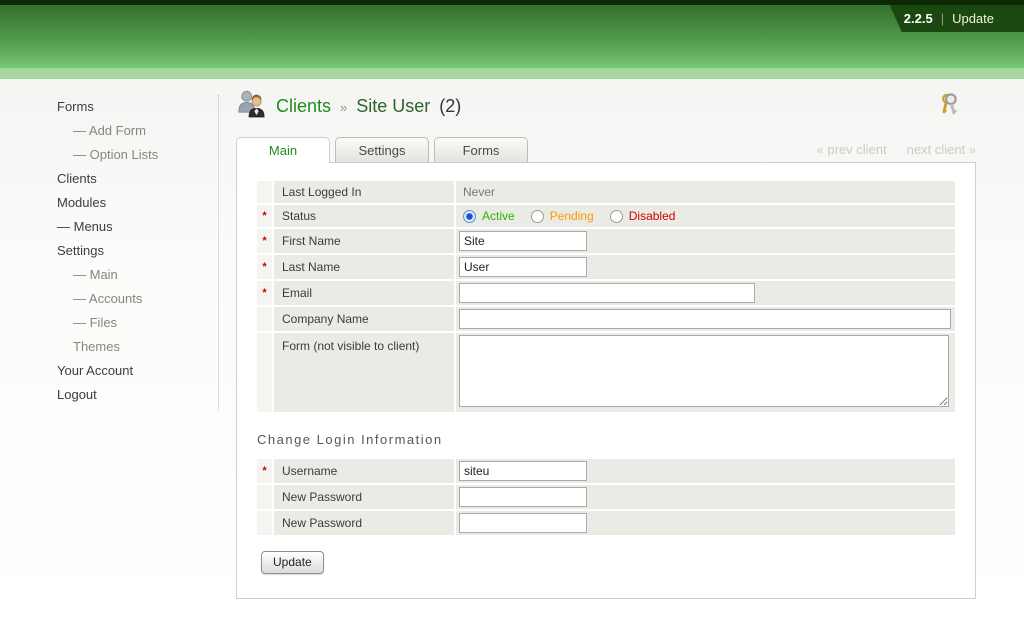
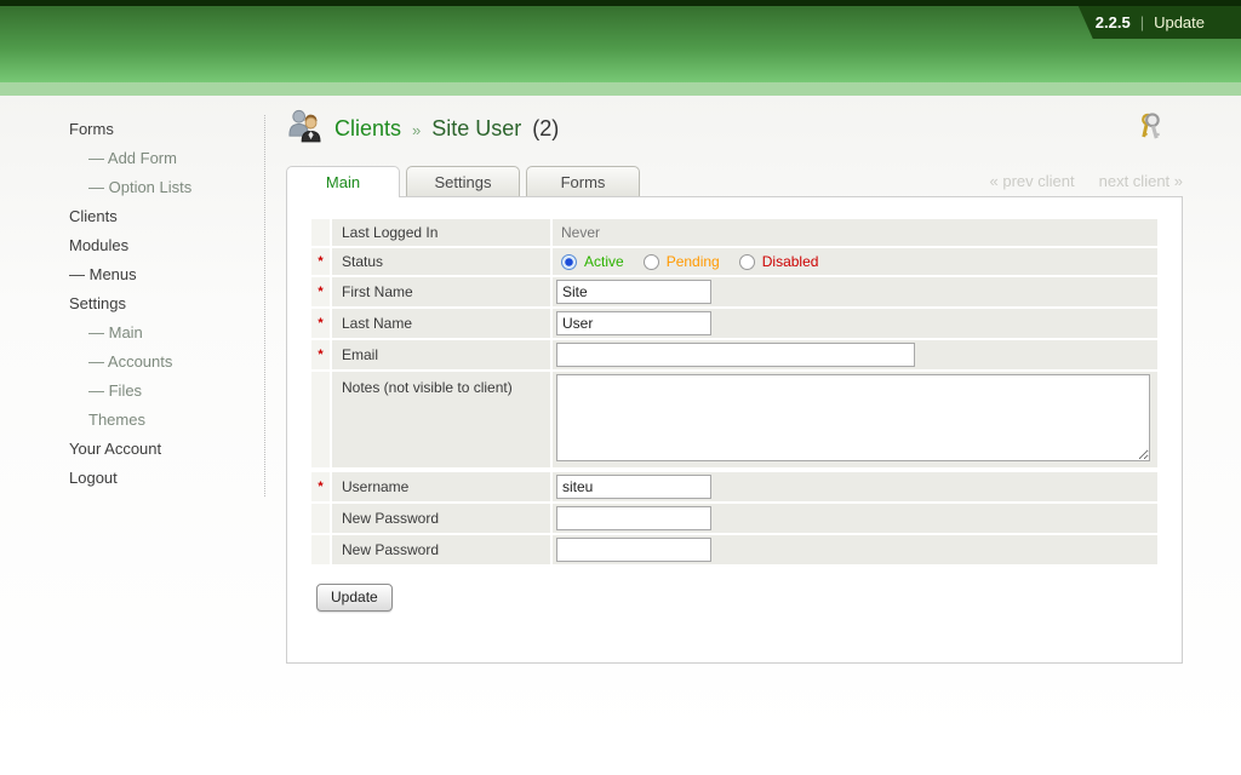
  2.2.5
  |
  Update
  Forms
  — Add Form
  — Option Lists
  Clients
  Modules
  — Menus
  Settings
  — Main
  — Accounts
  — Files
  Themes
  Your Account
  Logout
  Clients
  »
  Site User
  (2)
  Main
  Settings
  Forms
  « prev client
  next client »
  	Last Logged In	Never
  *	Status	Active Pending Disabled
  *	First Name	Site
  *	Last Name	User
  *	Email
- 	Company Name
- 	Form (not visible to client)
+ 	Notes (not visible to client)
- Change Login Information
  *	Username	siteu
  	New Password
  	New Password
  Update
